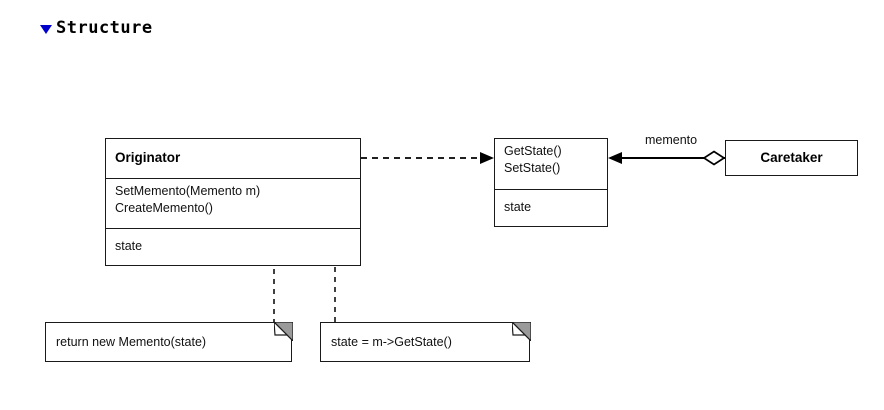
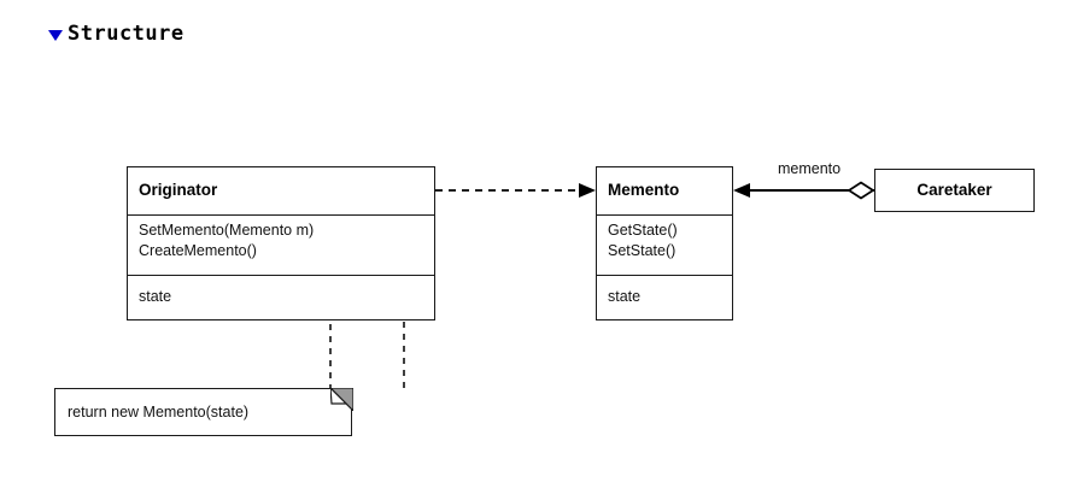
  Structure
  Originator
  SetMemento(Memento m)
  CreateMemento()
  state
+ Memento
  GetState()
  SetState()
  state
  Caretaker
  memento
  return new Memento(state)
- state = m->GetState()
